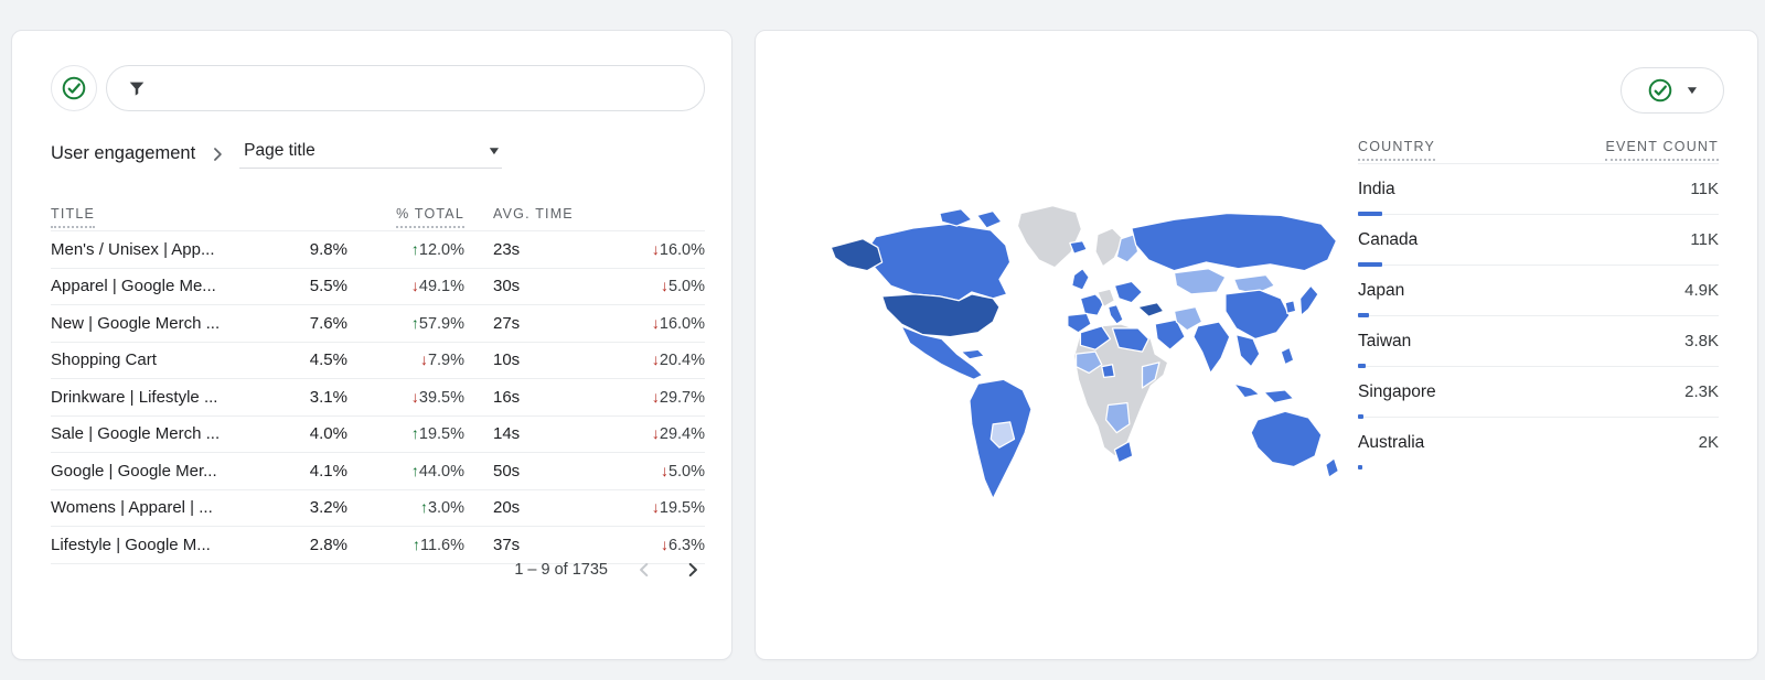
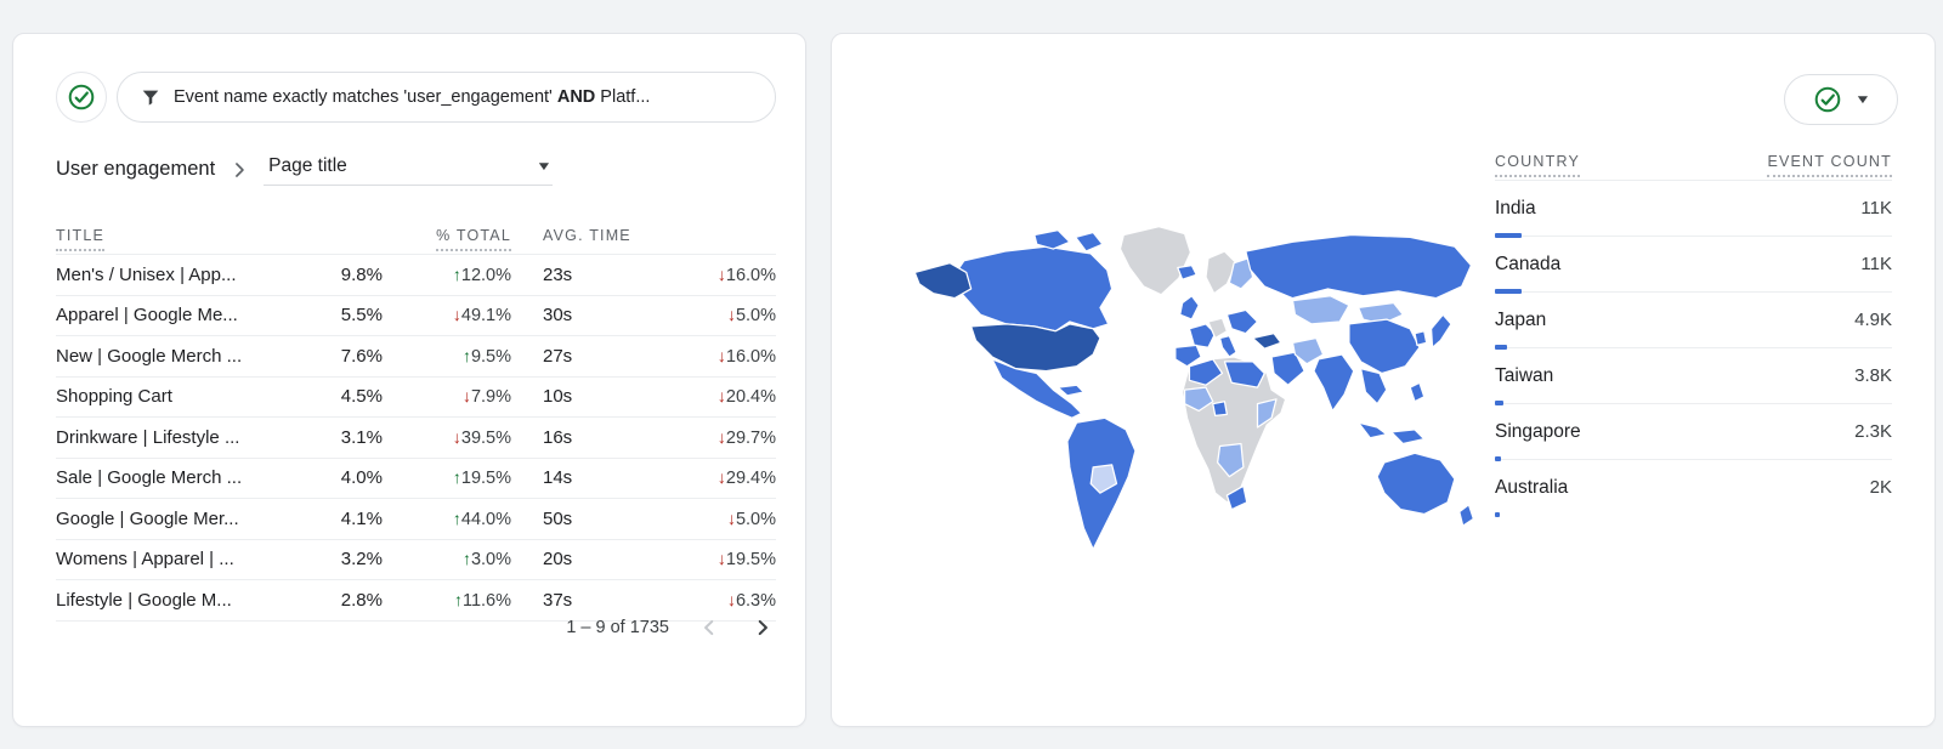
+ Event name exactly matches 'user_engagement' AND Platf...
  User engagement
  Page title
  ▼
  TITLE
  % TOTAL
  AVG. TIME
  Men's / Unisex | App...
  9.8%
  ↑12.0%
  23s
  ↓16.0%
  Apparel | Google Me...
  5.5%
  ↓49.1%
  30s
  ↓5.0%
  New | Google Merch ...
  7.6%
- ↑57.9%
+ ↑9.5%
  27s
  ↓16.0%
  Shopping Cart
  4.5%
  ↓7.9%
  10s
  ↓20.4%
  Drinkware | Lifestyle ...
  3.1%
  ↓39.5%
  16s
  ↓29.7%
  Sale | Google Merch ...
  4.0%
  ↑19.5%
  14s
  ↓29.4%
  Google | Google Mer...
  4.1%
  ↑44.0%
  50s
  ↓5.0%
  Womens | Apparel | ...
  3.2%
  ↑3.0%
  20s
  ↓19.5%
  Lifestyle | Google M...
  2.8%
  ↑11.6%
  37s
  ↓6.3%
  1 – 9 of 1735
  ▼
  COUNTRY
  EVENT COUNT
  India
  11K
  Canada
  11K
  Japan
  4.9K
  Taiwan
  3.8K
  Singapore
  2.3K
  Australia
  2K
